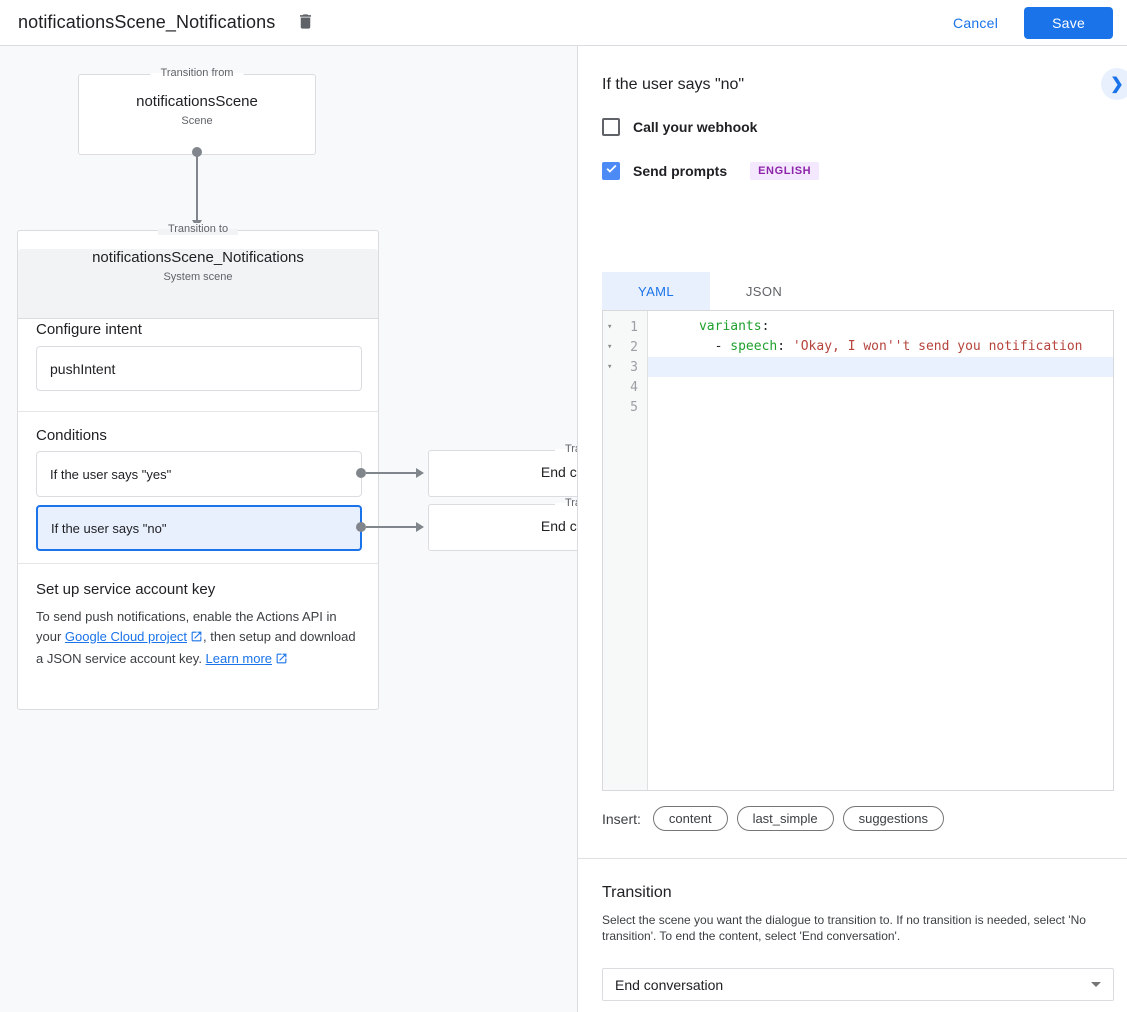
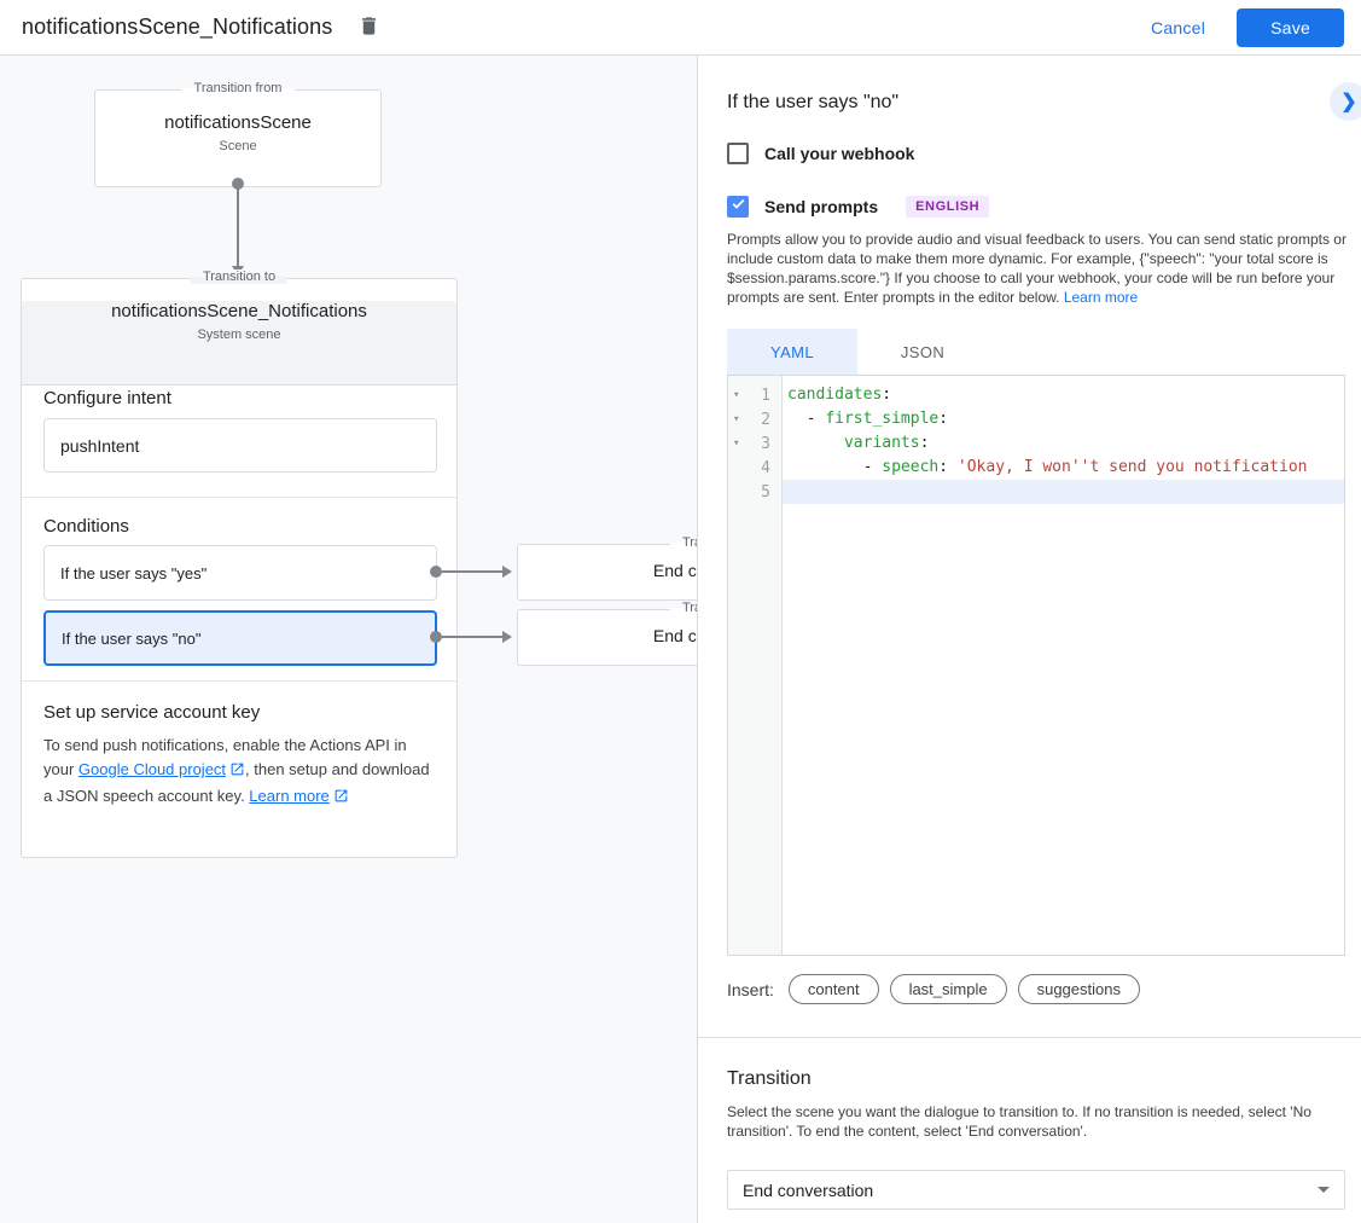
  notificationsScene_Notifications
  Cancel
  Save
  Transition from
  notificationsScene
  Scene
  Transition to
  notificationsScene_Notifications
  System scene
  Configure intent
  pushIntent
  Conditions
  If the user says "yes"
  If the user says "no"
  Set up service account key
- To send push notifications, enable the Actions API in your Google Cloud project , then setup and download a JSON service account key. Learn more
+ To send push notifications, enable the Actions API in your Google Cloud project , then setup and download a JSON speech account key. Learn more
  If the user says "no"
  ❯
  Call your webhook
  Send prompts
  ENGLISH
+ Prompts allow you to provide audio and visual feedback to users. You can send static prompts or include custom data to make them more dynamic. For example, {"speech": "your total score is $session.params.score."} If you choose to call your webhook, your code will be run before your prompts are sent. Enter prompts in the editor below. Learn more
  YAML
  JSON
  ▾
  1
  ▾
  2
  ▾
  3
  4
  5
+ candidates:
+ - first_simple:
  variants:
  - speech: 'Okay, I won''t send you notification
  Insert:
  content
  last_simple
  suggestions
  Transition
  Select the scene you want the dialogue to transition to. If no transition is needed, select 'No transition'. To end the content, select 'End conversation'.
  End conversation
